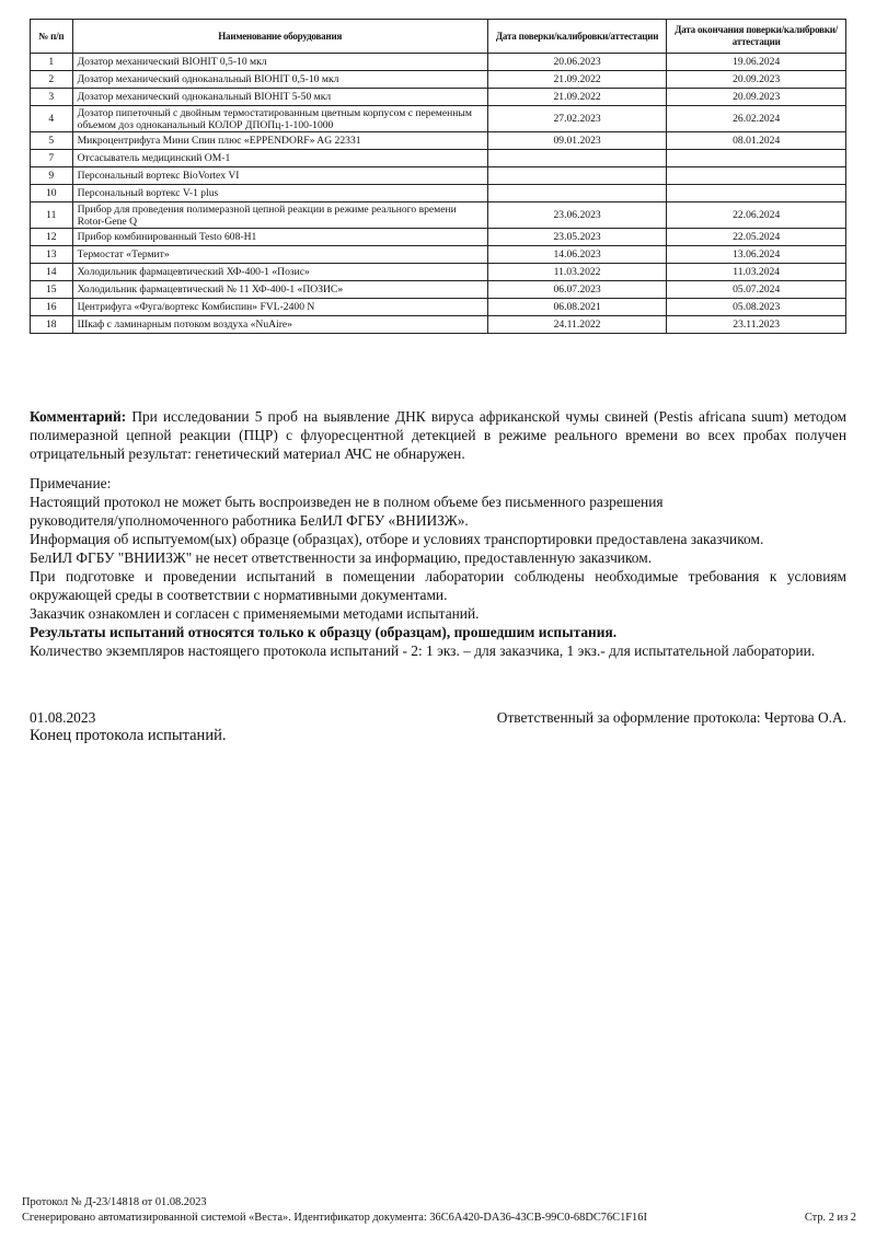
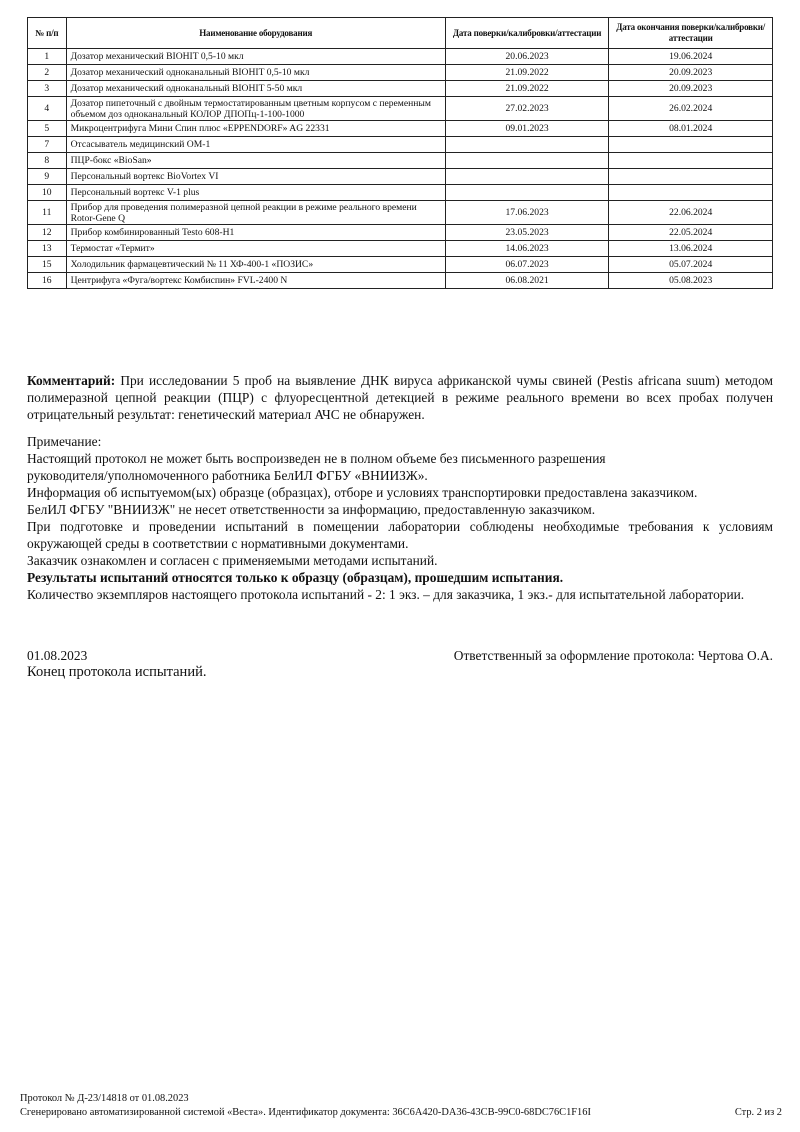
  № п/п	Наименование оборудования	Дата поверки/калибровки/аттестации	Дата окончания поверки/калибровки/аттестации
  1	Дозатор механический BIOHIT 0,5-10 мкл	20.06.2023	19.06.2024
  2	Дозатор механический одноканальный BIOHIT 0,5-10 мкл	21.09.2022	20.09.2023
  3	Дозатор механический одноканальный BIOHIT 5-50 мкл	21.09.2022	20.09.2023
  4	Дозатор пипеточный с двойным термостатированным цветным корпусом с переменным объемом доз одноканальный КОЛОР ДПОПц-1-100-1000	27.02.2023	26.02.2024
  5	Микроцентрифуга Мини Спин плюс «EPPENDORF» AG 22331	09.01.2023	08.01.2024
  7	Отсасыватель медицинский ОМ-1
+ 8	ПЦР-бокс «BioSan»
  9	Персональный вортекс BioVortex VI
  10	Персональный вортекс V-1 plus
- 11	Прибор для проведения полимеразной цепной реакции в режиме реального времени Rotor-Gene Q	23.06.2023	22.06.2024
+ 11	Прибор для проведения полимеразной цепной реакции в режиме реального времени Rotor-Gene Q	17.06.2023	22.06.2024
  12	Прибор комбинированный Testo 608-H1	23.05.2023	22.05.2024
  13	Термостат «Термит»	14.06.2023	13.06.2024
- 14	Холодильник фармацевтический ХФ-400-1 «Позис»	11.03.2022	11.03.2024
  15	Холодильник фармацевтический № 11 ХФ-400-1 «ПОЗИС»	06.07.2023	05.07.2024
  16	Центрифуга «Фуга/вортекс Комбиспин» FVL-2400 N	06.08.2021	05.08.2023
- 18	Шкаф с ламинарным потоком воздуха «NuAire»	24.11.2022	23.11.2023
  Комментарий: При исследовании 5 проб на выявление ДНК вируса африканской чумы свиней (Pestis africana suum) методом полимеразной цепной реакции (ПЦР) с флуоресцентной детекцией в режиме реального времени во всех пробах получен отрицательный результат: генетический материал АЧС не обнаружен.
  Примечание:
  Настоящий протокол не может быть воспроизведен не в полном объеме без письменного разрешения руководителя/уполномоченного работника БелИЛ ФГБУ «ВНИИЗЖ».
  Информация об испытуемом(ых) образце (образцах), отборе и условиях транспортировки предоставлена заказчиком.
  БелИЛ ФГБУ "ВНИИЗЖ" не несет ответственности за информацию, предоставленную заказчиком.
  При подготовке и проведении испытаний в помещении лаборатории соблюдены необходимые требования к условиям окружающей среды в соответствии с нормативными документами.
  Заказчик ознакомлен и согласен с применяемыми методами испытаний.
  Результаты испытаний относятся только к образцу (образцам), прошедшим испытания.
  Количество экземпляров настоящего протокола испытаний - 2: 1 экз. – для заказчика, 1 экз.- для испытательной лаборатории.
  01.08.2023
  Ответственный за оформление протокола: Чертова О.А.
  Конец протокола испытаний.
  Протокол № Д-23/14818 от 01.08.2023
  Сгенерировано автоматизированной системой «Веста». Идентификатор документа: 36C6A420-DA36-43CB-99C0-68DC76C1F16I
  Стр. 2 из 2
